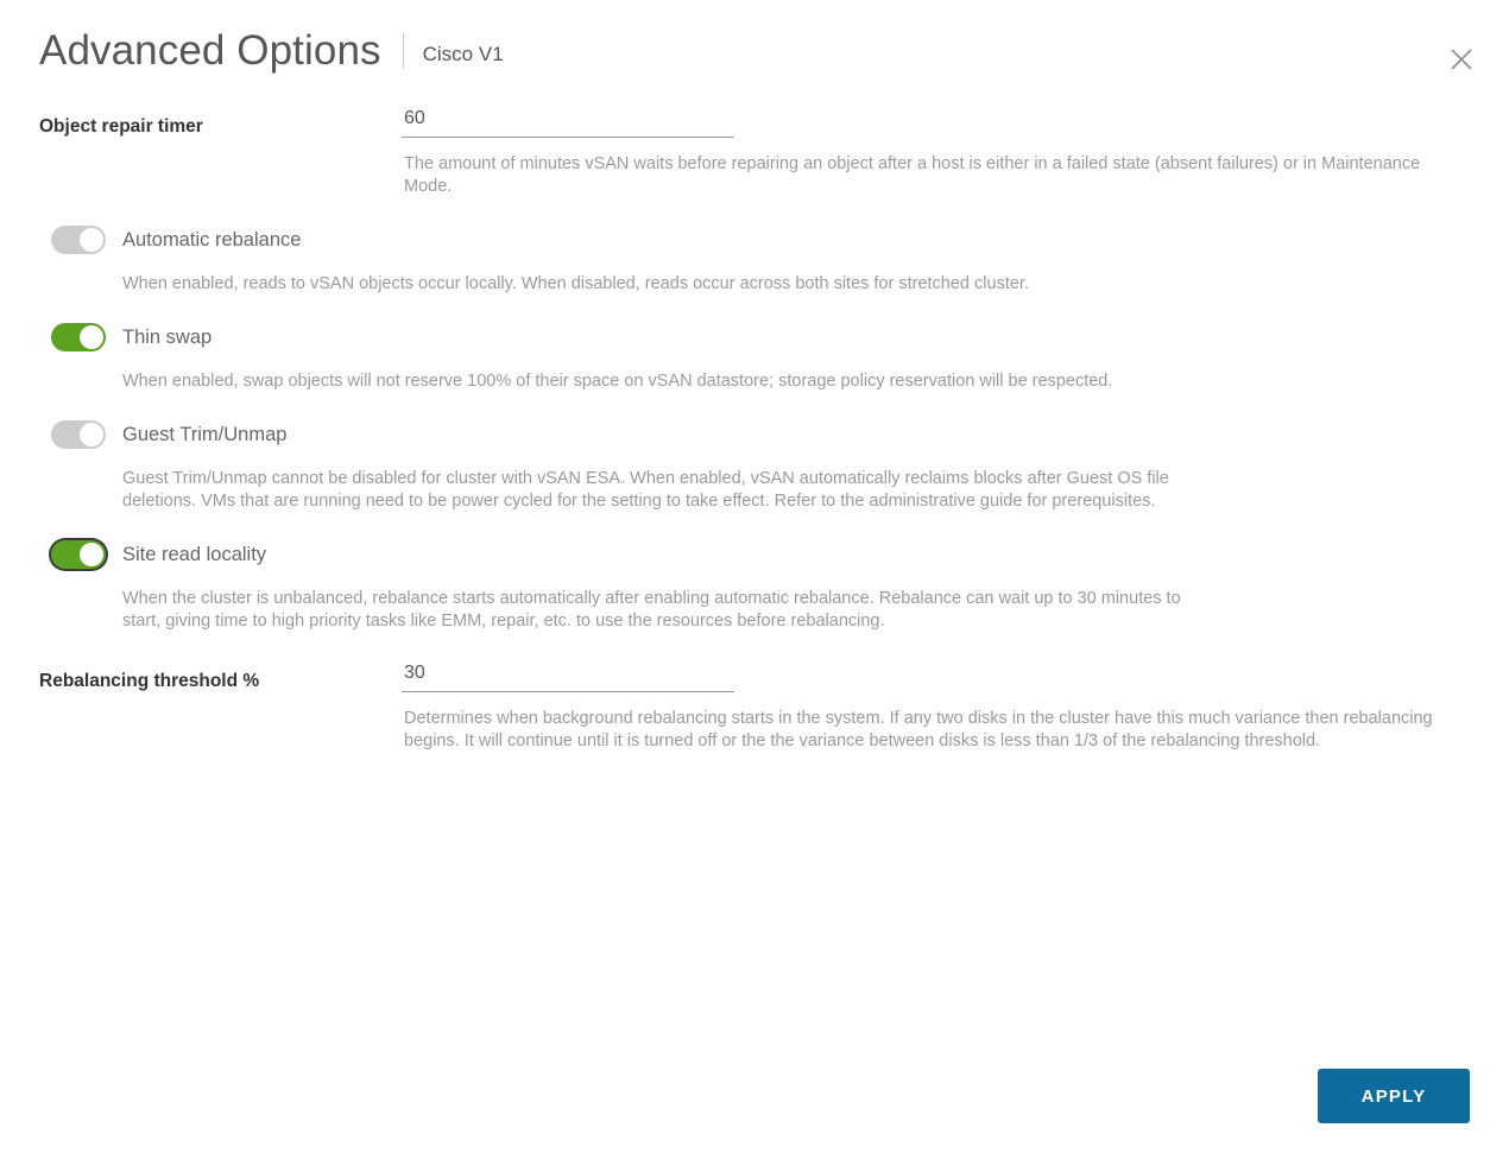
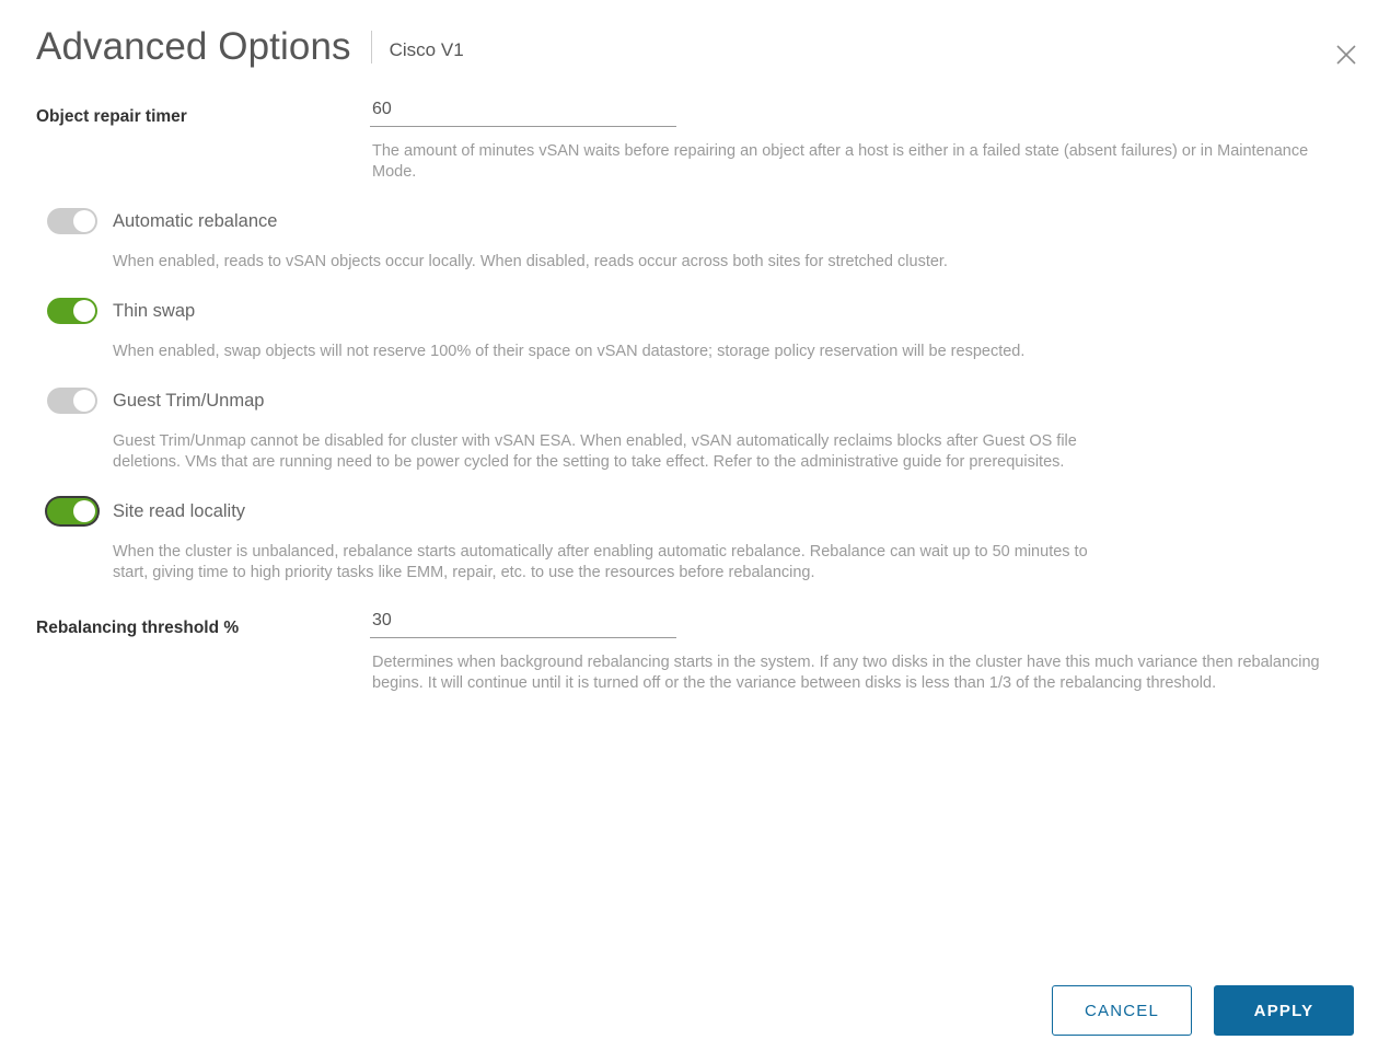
  Advanced Options
  Cisco V1
  Object repair timer
  60
  The amount of minutes vSAN waits before repairing an object after a host is either in a failed state (absent failures) or in Maintenance Mode.
  Automatic rebalance
  When enabled, reads to vSAN objects occur locally. When disabled, reads occur across both sites for stretched cluster.
  Thin swap
  When enabled, swap objects will not reserve 100% of their space on vSAN datastore; storage policy reservation will be respected.
  Guest Trim/Unmap
  Guest Trim/Unmap cannot be disabled for cluster with vSAN ESA. When enabled, vSAN automatically reclaims blocks after Guest OS file deletions. VMs that are running need to be power cycled for the setting to take effect. Refer to the administrative guide for prerequisites.
  Site read locality
- When the cluster is unbalanced, rebalance starts automatically after enabling automatic rebalance. Rebalance can wait up to 30 minutes to start, giving time to high priority tasks like EMM, repair, etc. to use the resources before rebalancing.
+ When the cluster is unbalanced, rebalance starts automatically after enabling automatic rebalance. Rebalance can wait up to 50 minutes to start, giving time to high priority tasks like EMM, repair, etc. to use the resources before rebalancing.
  Rebalancing threshold %
  30
  Determines when background rebalancing starts in the system. If any two disks in the cluster have this much variance then rebalancing begins. It will continue until it is turned off or the the variance between disks is less than 1/3 of the rebalancing threshold.
+ CANCEL
  APPLY
